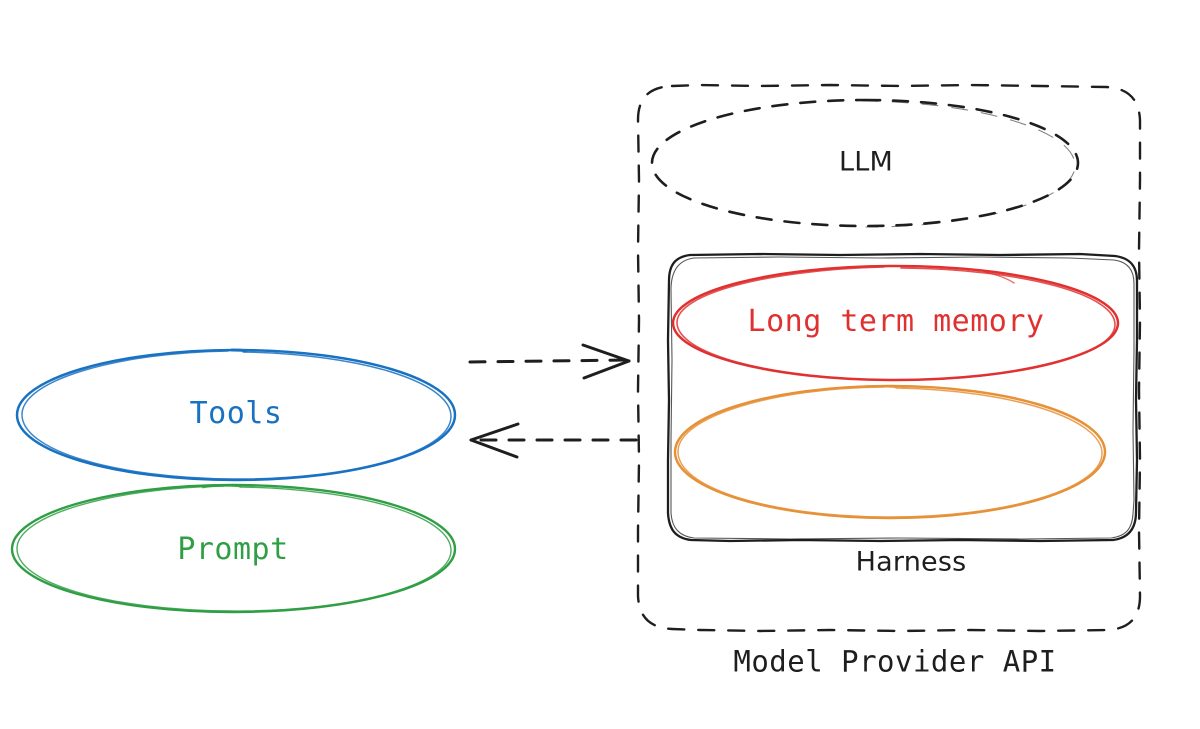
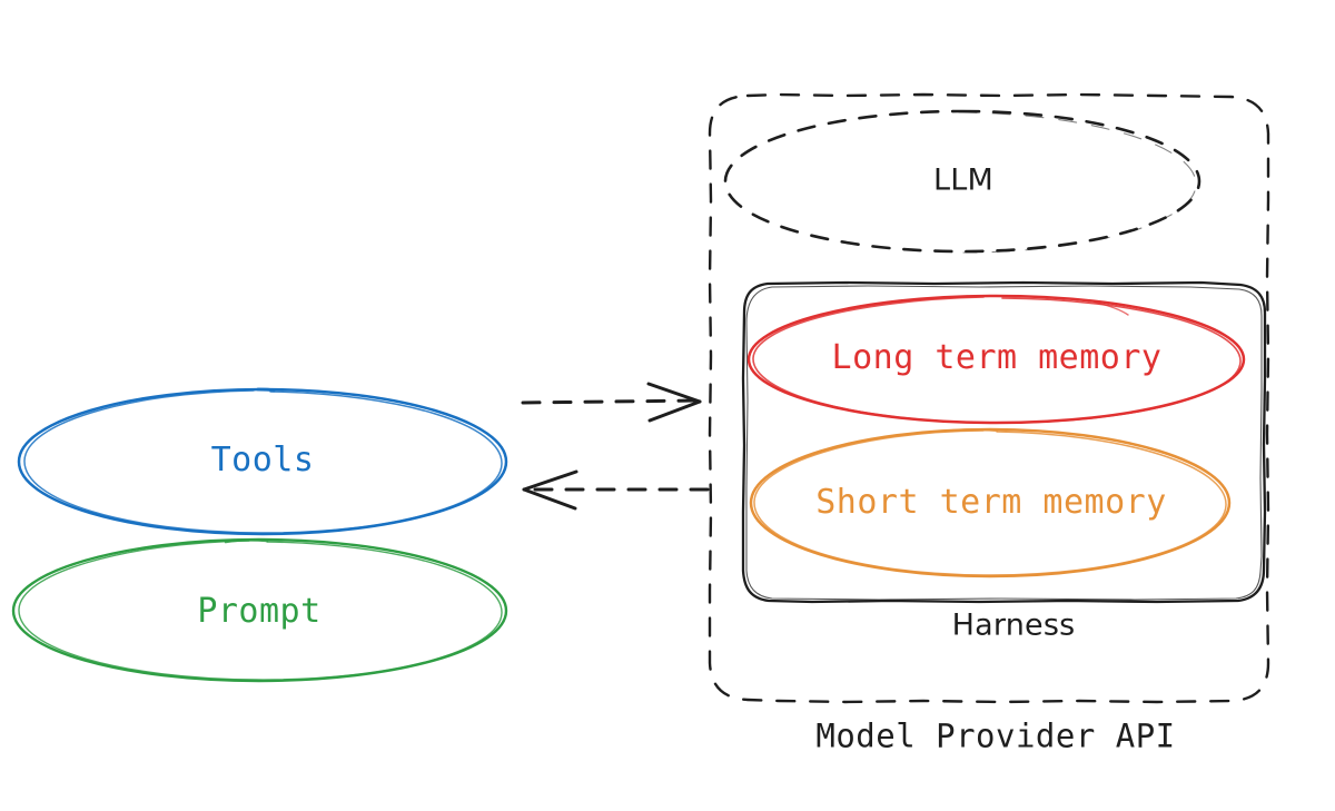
  Tools
  Prompt
  LLM
  Long term memory
+ Short term memory
  Harness
  Model Provider API
